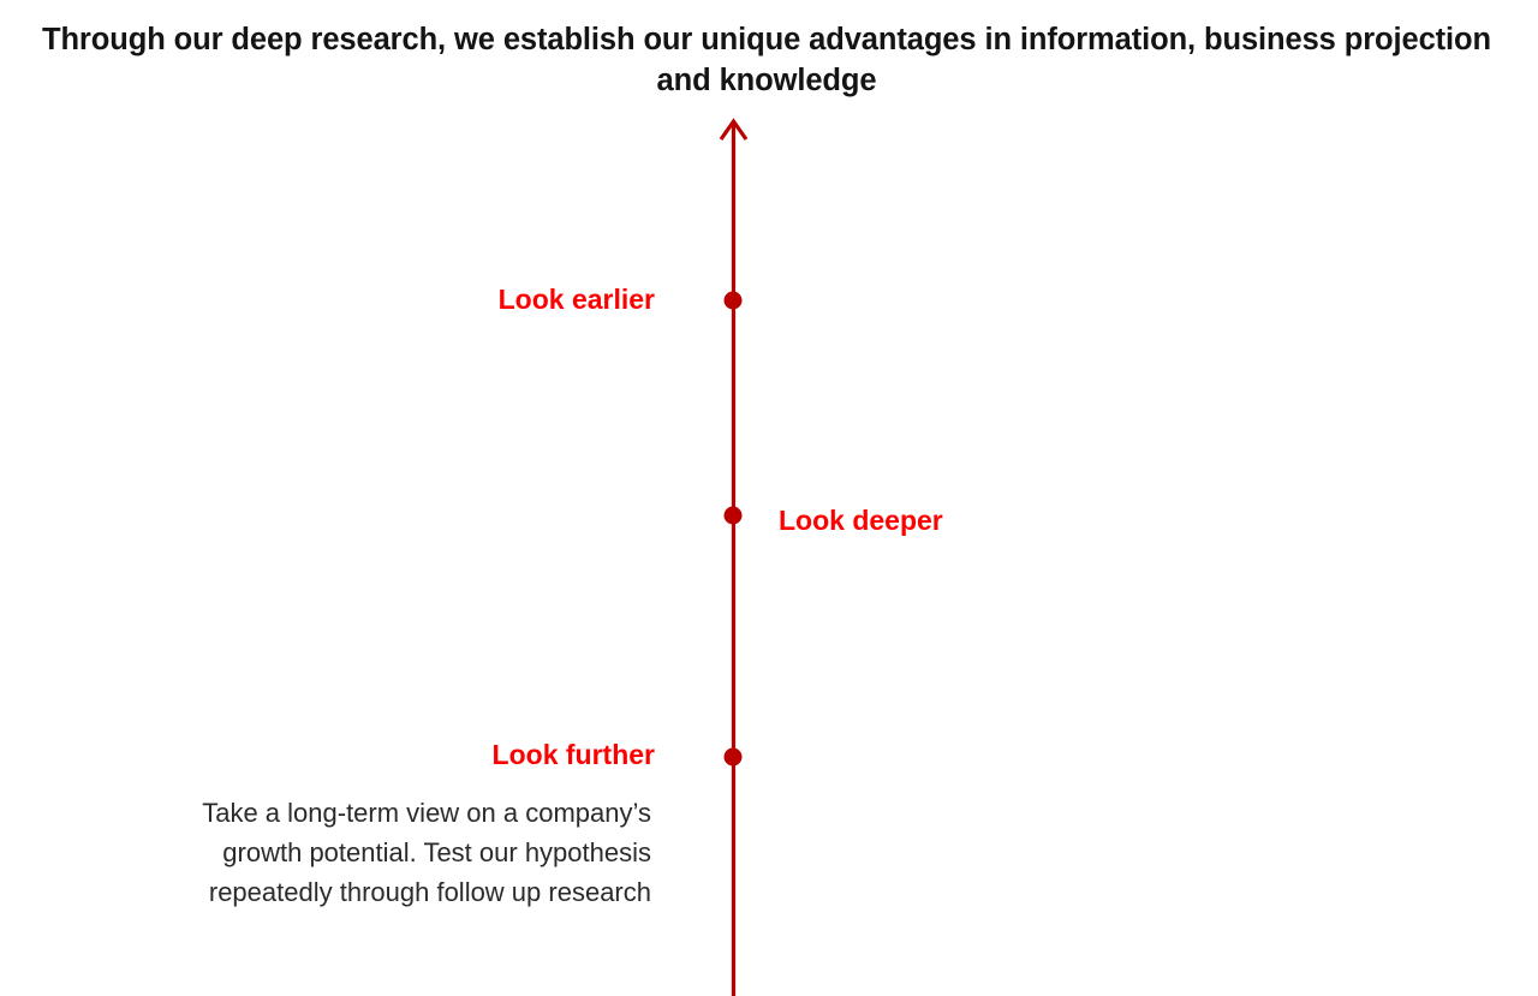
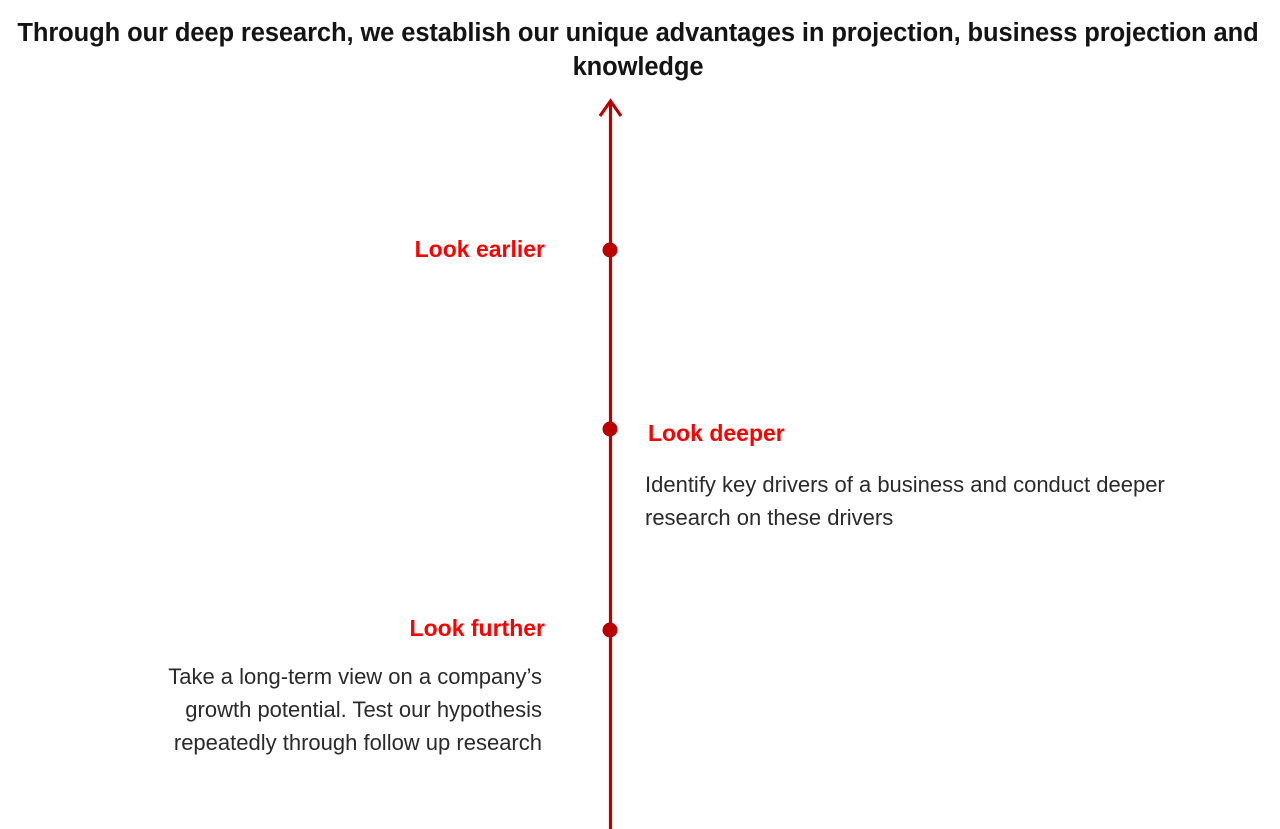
- Through our deep research, we establish our unique advantages in information, business projection and knowledge
+ Through our deep research, we establish our unique advantages in projection, business projection and knowledge
  Look earlier
  Look deeper
+ Identify key drivers of a business and conduct deeper research on these drivers
  Look further
  Take a long-term view on a company’s growth potential. Test our hypothesis repeatedly through follow up research
